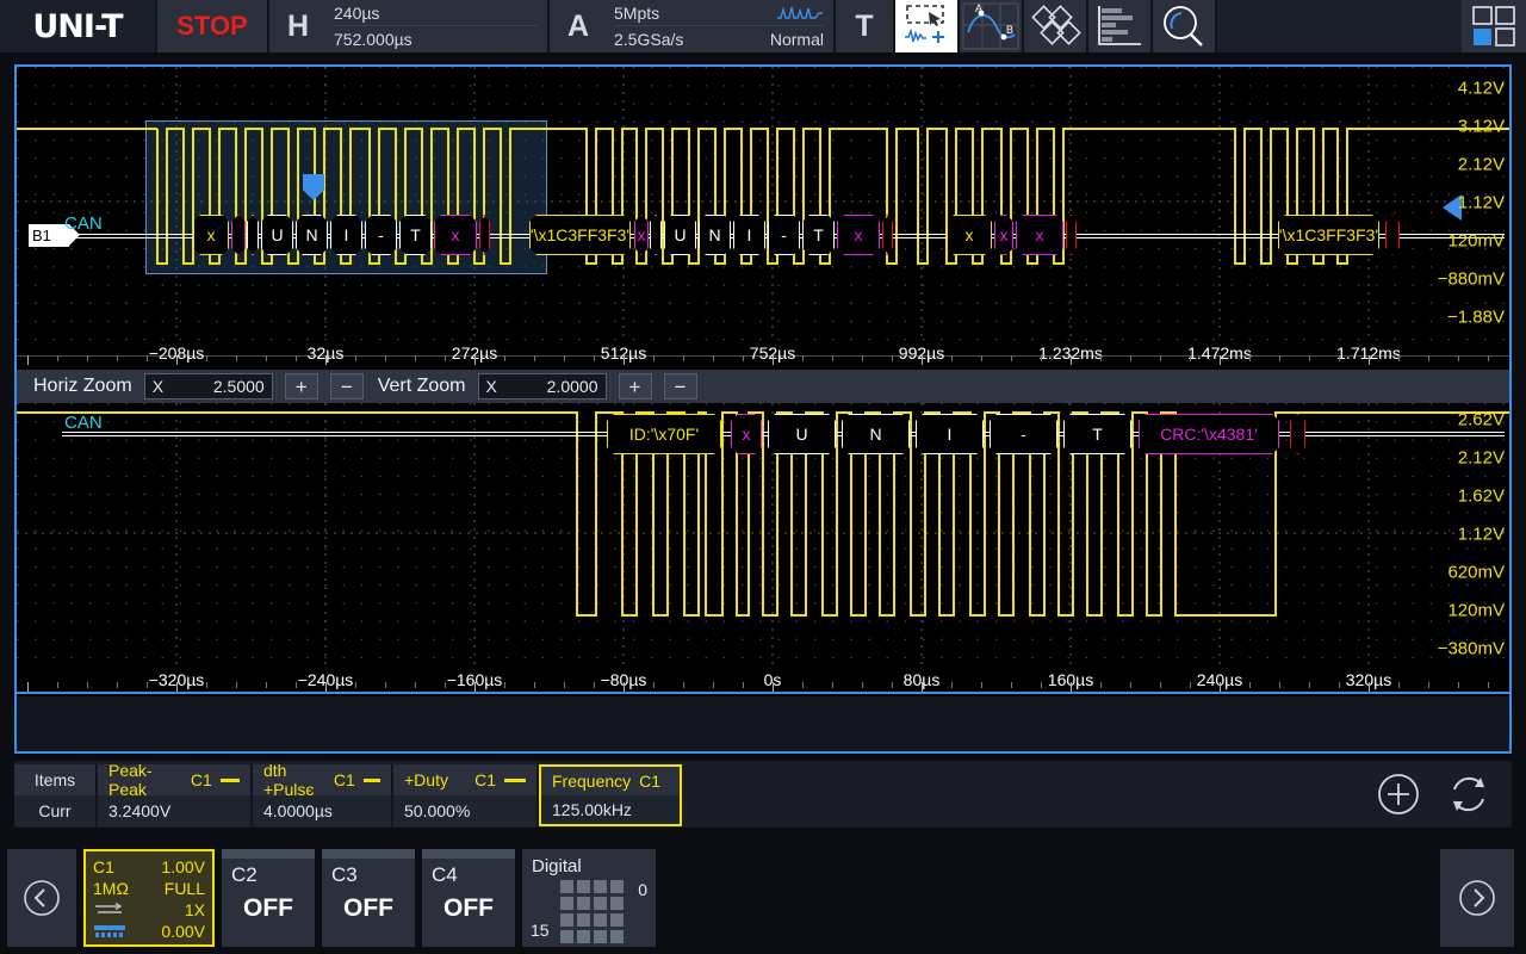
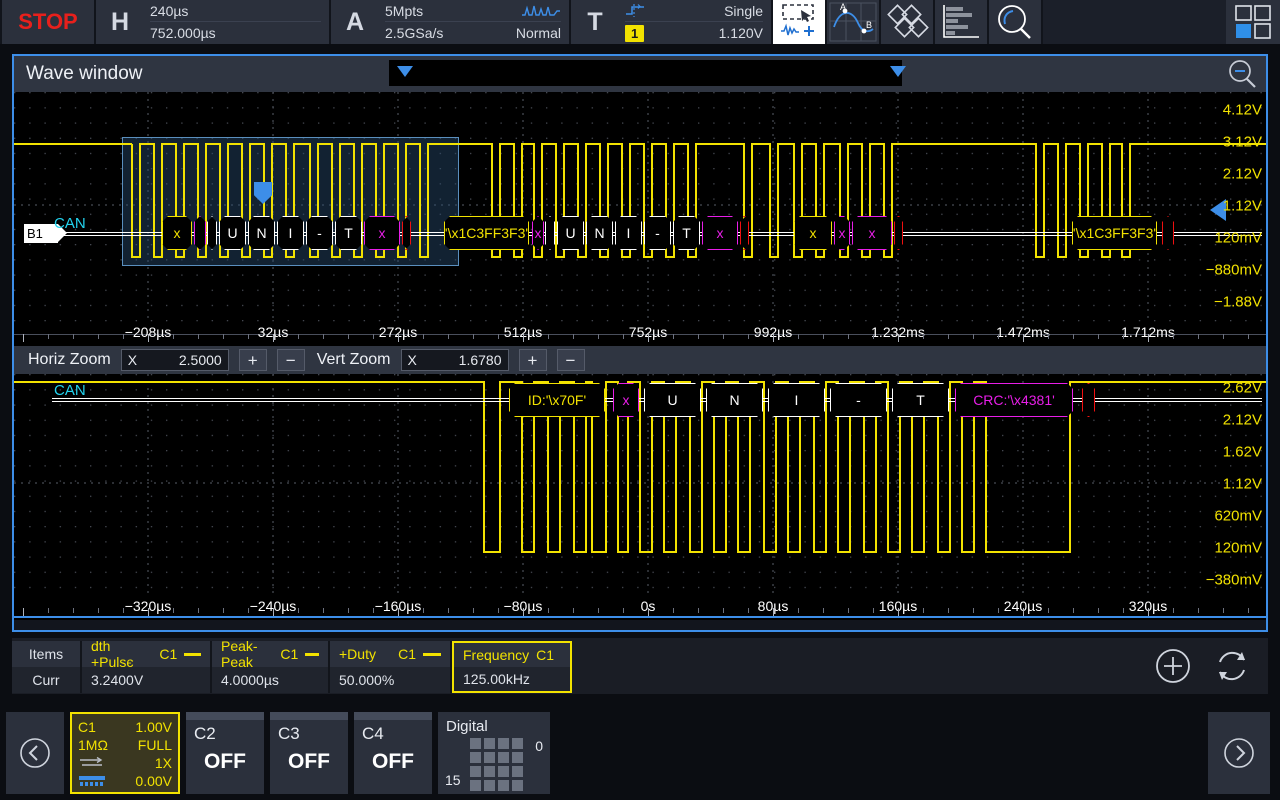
- UNI-T
  STOP
  H
  240µs
  752.000µs
  A
  5Mpts
  2.5GSa/s
  Normal
  T
+ Single
+ 1
+ 1.120V
  A
  B
+ Wave window
  B1
  CAN
  x
  U
  N
  I
  -
  T
  x
  '\x1C3FF3F3'
  x
  U
  N
  I
  -
  T
  x
  x
  x
  x
  '\x1C3FF3F3'
  4.12V
  3.12V
  2.12V
  1.12V
  120mV
  −880mV
  −1.88V
  −208µs
  32µs
  272µs
  512µs
  752µs
  992µs
  1.232ms
  1.472ms
  1.712ms
  Horiz Zoom
  X
  2.5000
  +
  −
  Vert Zoom
  X
- 2.0000
+ 1.6780
  +
  −
  CAN
  ID:'\x70F'
  x
  U
  N
  I
  -
  T
  CRC:'\x4381'
  2.62V
  2.12V
  1.62V
  1.12V
  620mV
  120mV
  −380mV
  −320µs
  −240µs
  −160µs
  −80µs
  0s
  80µs
  160µs
  240µs
  320µs
  Items
  Curr
- Peak-Peak
+ dth +Pulsє
  C1
  3.2400V
- dth +Pulsє
+ Peak-Peak
  C1
  4.0000µs
  +Duty
  C1
  50.000%
  Frequency
  C1
  125.00kHz
  C1
  1.00V
  1MΩ
  FULL
  1X
  0.00V
  C2
  OFF
  C3
  OFF
  C4
  OFF
  Digital
  0
  15
